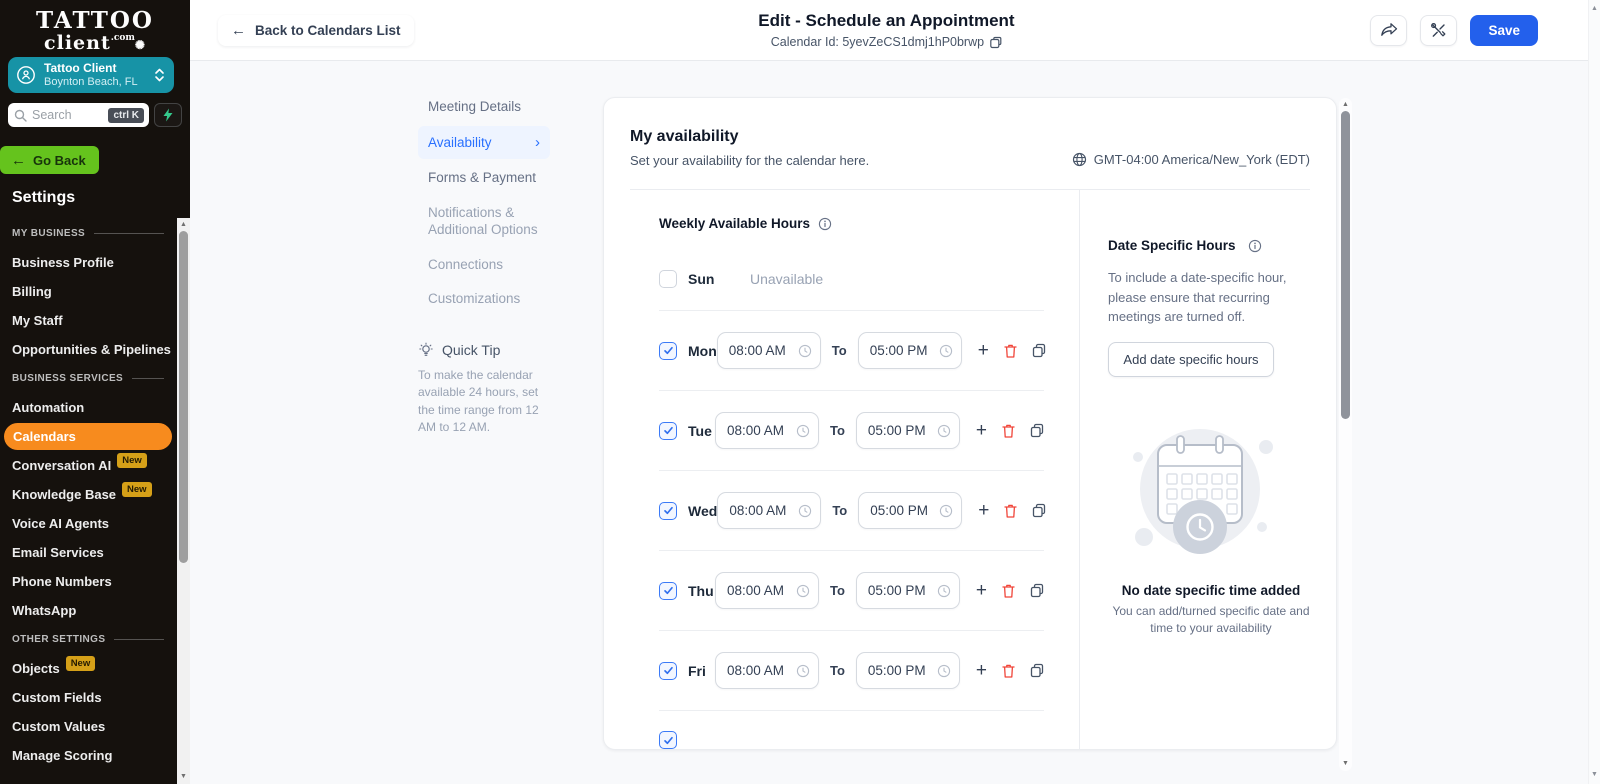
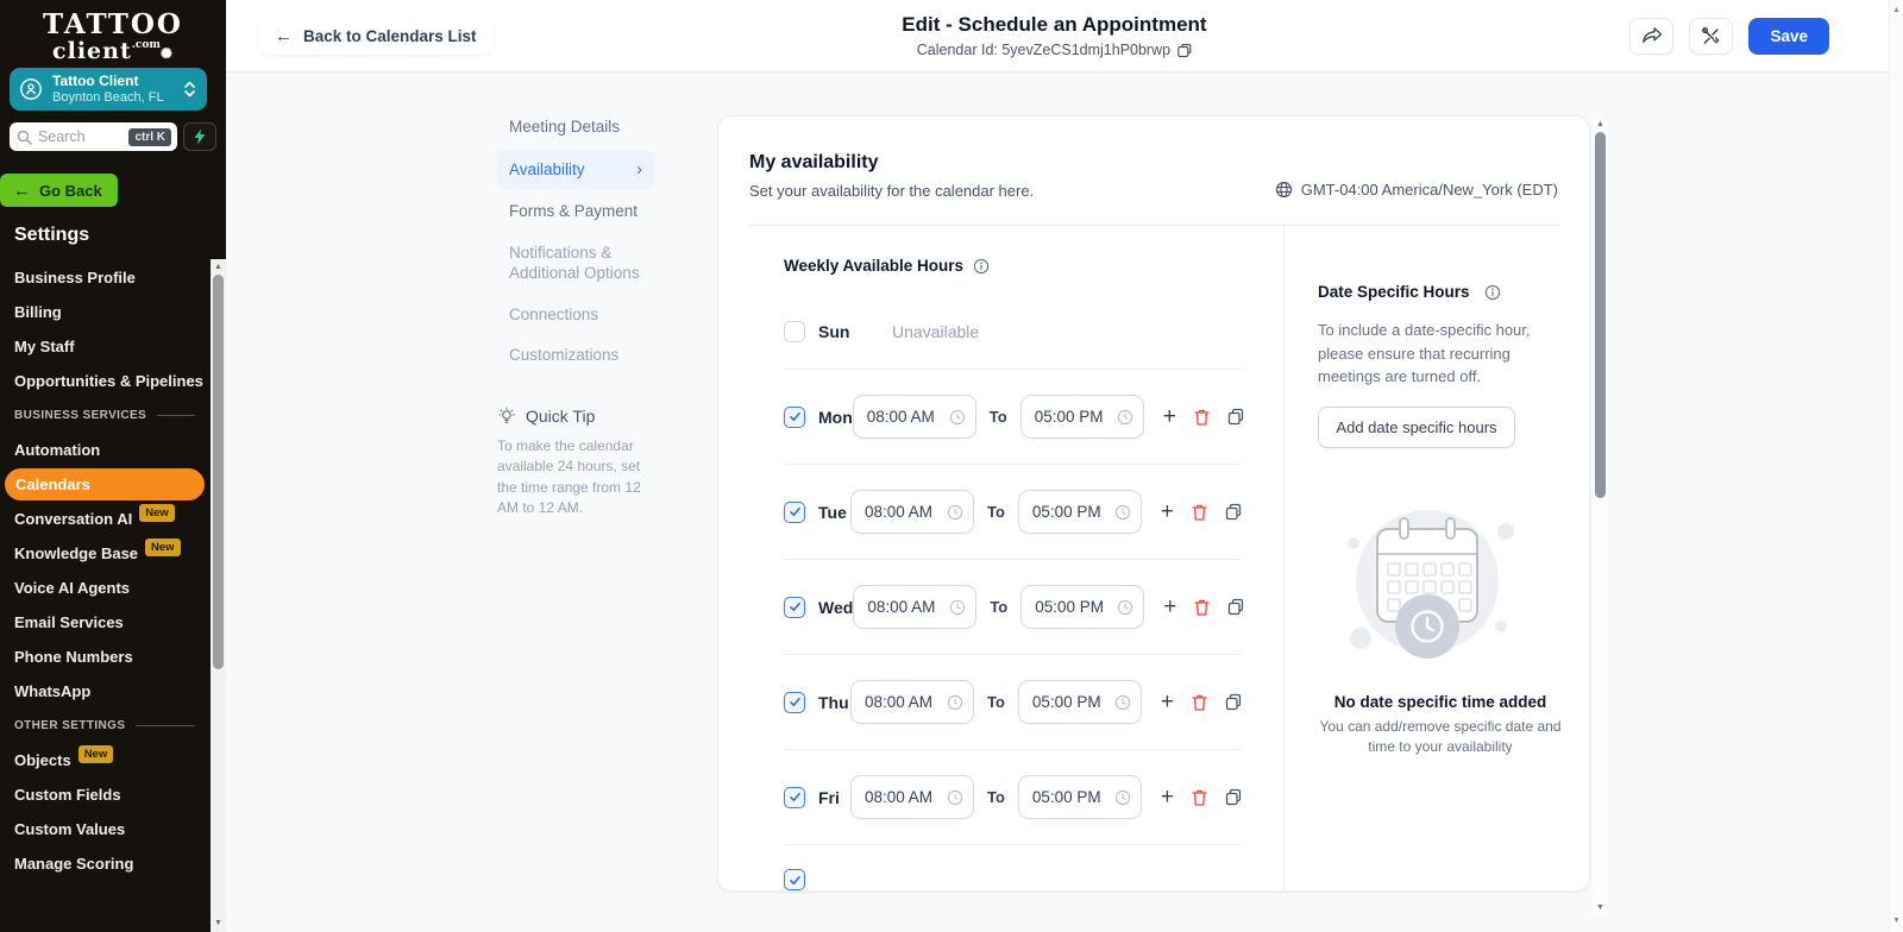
  TATTOO
  client.com✺
  Tattoo Client
  Boynton Beach, FL
  Search
  ctrl K
  ←
  Go Back
  Settings
- MY BUSINESS
  Business Profile
  Billing
  My Staff
  Opportunities & Pipelines
  BUSINESS SERVICES
  Automation
  Calendars
  Conversation AI
  New
  Knowledge Base
  New
  Voice AI Agents
  Email Services
  Phone Numbers
  WhatsApp
  OTHER SETTINGS
  Objects
  New
  Custom Fields
  Custom Values
  Manage Scoring
  ←
  Back to Calendars List
  Edit - Schedule an Appointment
  Calendar Id: 5yevZeCS1dmj1hP0brwp
  Save
  Meeting Details
  Availability
  ›
  Forms & Payment
  Notifications & Additional Options
  Connections
  Customizations
  Quick Tip
  To make the calendar available 24 hours, set the time range from 12 AM to 12 AM.
  My availability
  Set your availability for the calendar here.
  GMT-04:00 America/New_York (EDT)
  Weekly Available Hours
  Sun
  Unavailable
  Mon
  08:00 AM
  To
  05:00 PM
  +
  Tue
  08:00 AM
  To
  05:00 PM
  +
  Wed
  08:00 AM
  To
  05:00 PM
  +
  Thu
  08:00 AM
  To
  05:00 PM
  +
  Fri
  08:00 AM
  To
  05:00 PM
  +
  Date Specific Hours
  To include a date-specific hour, please ensure that recurring meetings are turned off.
  Add date specific hours
  No date specific time added
- You can add/turned specific date and time to your availability
+ You can add/remove specific date and time to your availability
